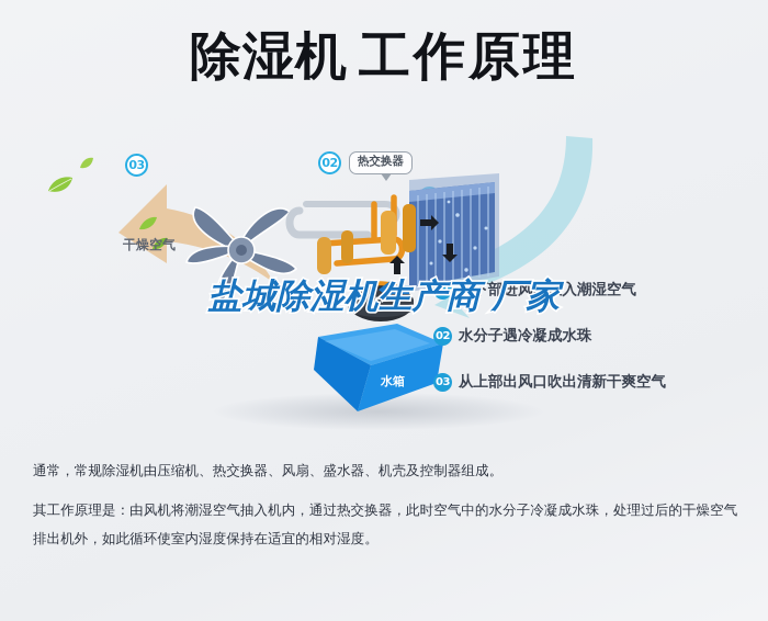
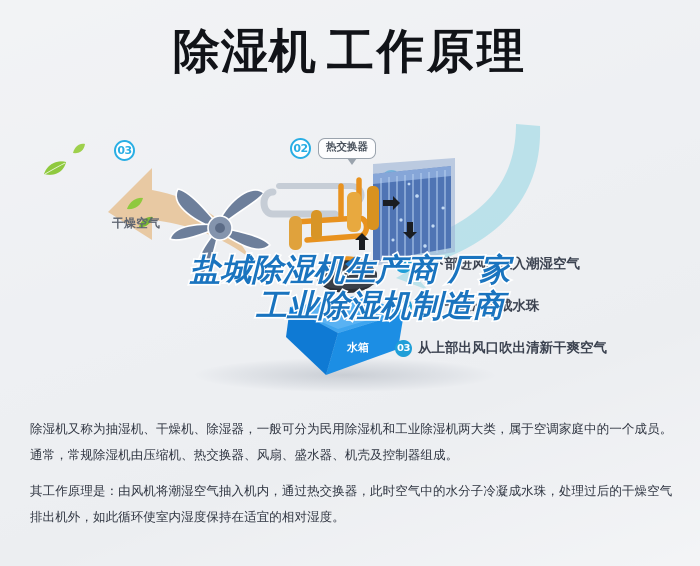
  除湿机 工作原理
  03
  干燥空气
  02
  热交换器
  水箱
  01
  从下部进风口吸入潮湿空气
  02
  水分子遇冷凝成水珠
  03
  从上部出风口吹出清新干爽空气
  盐城除湿机生产商 厂家
+ 工业除湿机制造商
+ 除湿机又称为抽湿机、干燥机、除湿器，一般可分为民用除湿机和工业除湿机两大类，属于空调家庭中的一个成员。
  通常，常规除湿机由压缩机、热交换器、风扇、盛水器、机壳及控制器组成。
  其工作原理是：由风机将潮湿空气抽入机内，通过热交换器，此时空气中的水分子冷凝成水珠，处理过后的干燥空气
  排出机外，如此循环使室内湿度保持在适宜的相对湿度。
